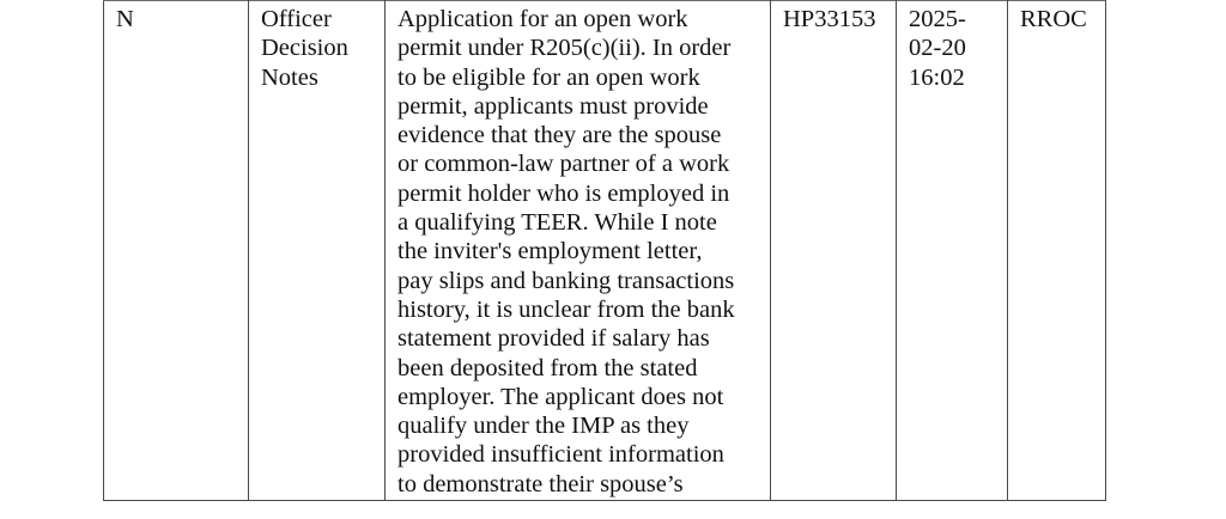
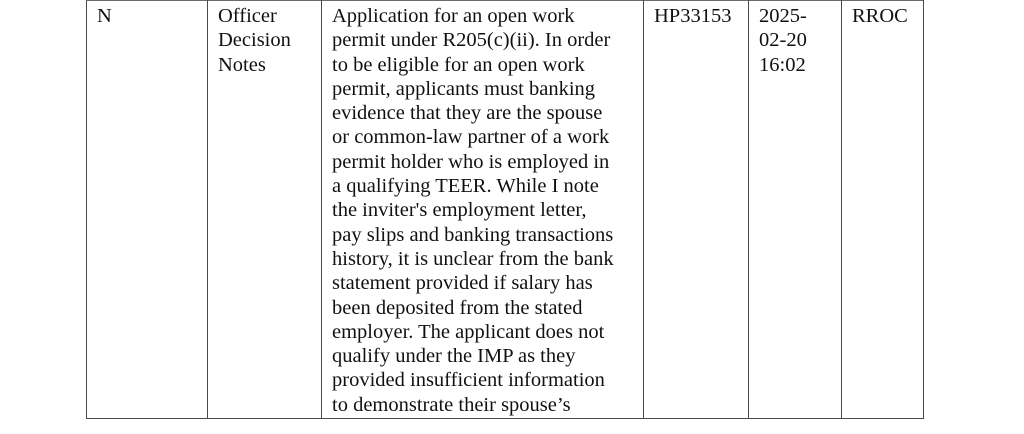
- N	Officer Decision Notes	Application for an open work permit under R205(c)(ii). In order to be eligible for an open work permit, applicants must provide evidence that they are the spouse or common-law partner of a work permit holder who is employed in a qualifying TEER. While I note the inviter's employment letter, pay slips and banking transactions history, it is unclear from the bank statement provided if salary has been deposited from the stated employer. The applicant does not qualify under the IMP as they provided insufficient information to demonstrate their spouse’s	HP33153	2025- 02-20 16:02	RROC
+ N	Officer Decision Notes	Application for an open work permit under R205(c)(ii). In order to be eligible for an open work permit, applicants must banking evidence that they are the spouse or common-law partner of a work permit holder who is employed in a qualifying TEER. While I note the inviter's employment letter, pay slips and banking transactions history, it is unclear from the bank statement provided if salary has been deposited from the stated employer. The applicant does not qualify under the IMP as they provided insufficient information to demonstrate their spouse’s	HP33153	2025- 02-20 16:02	RROC
